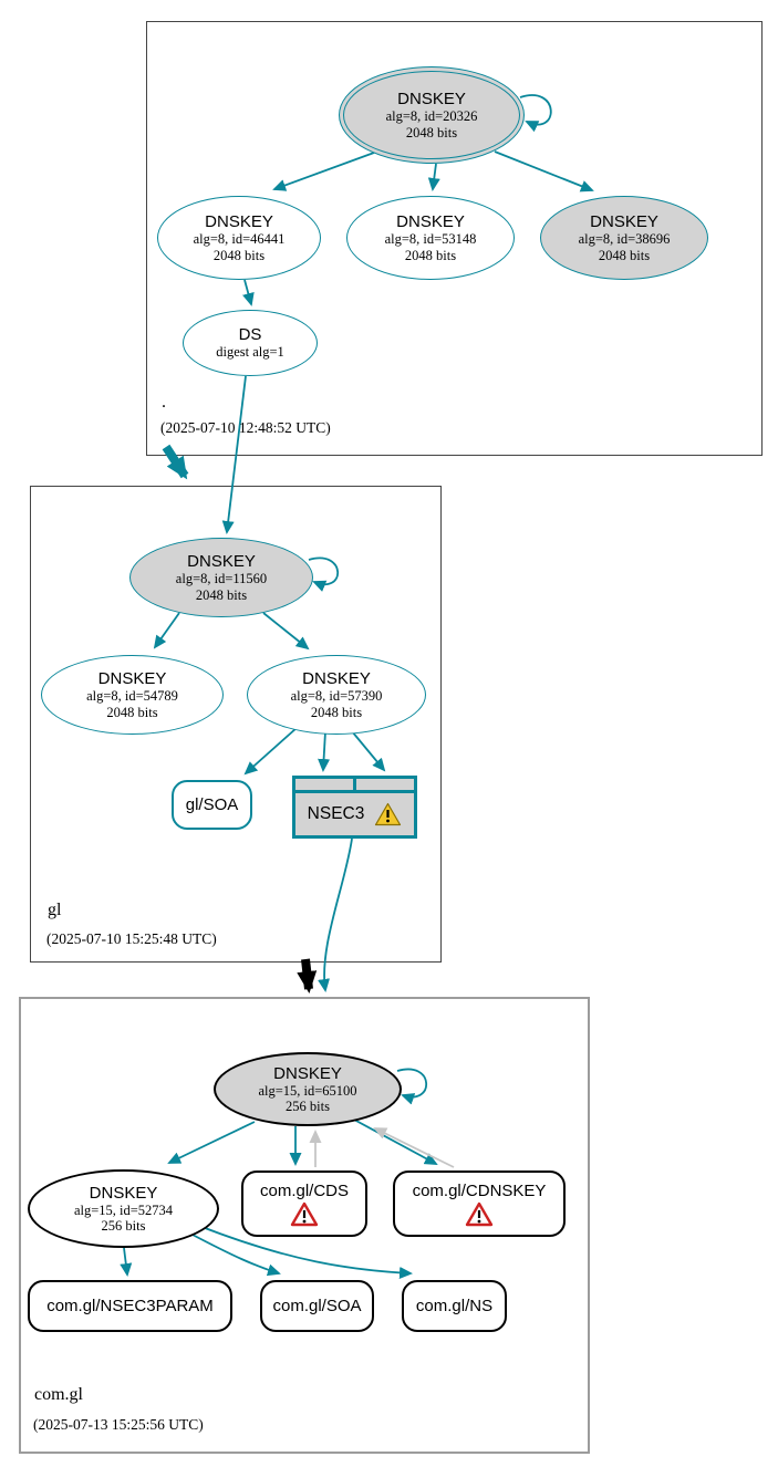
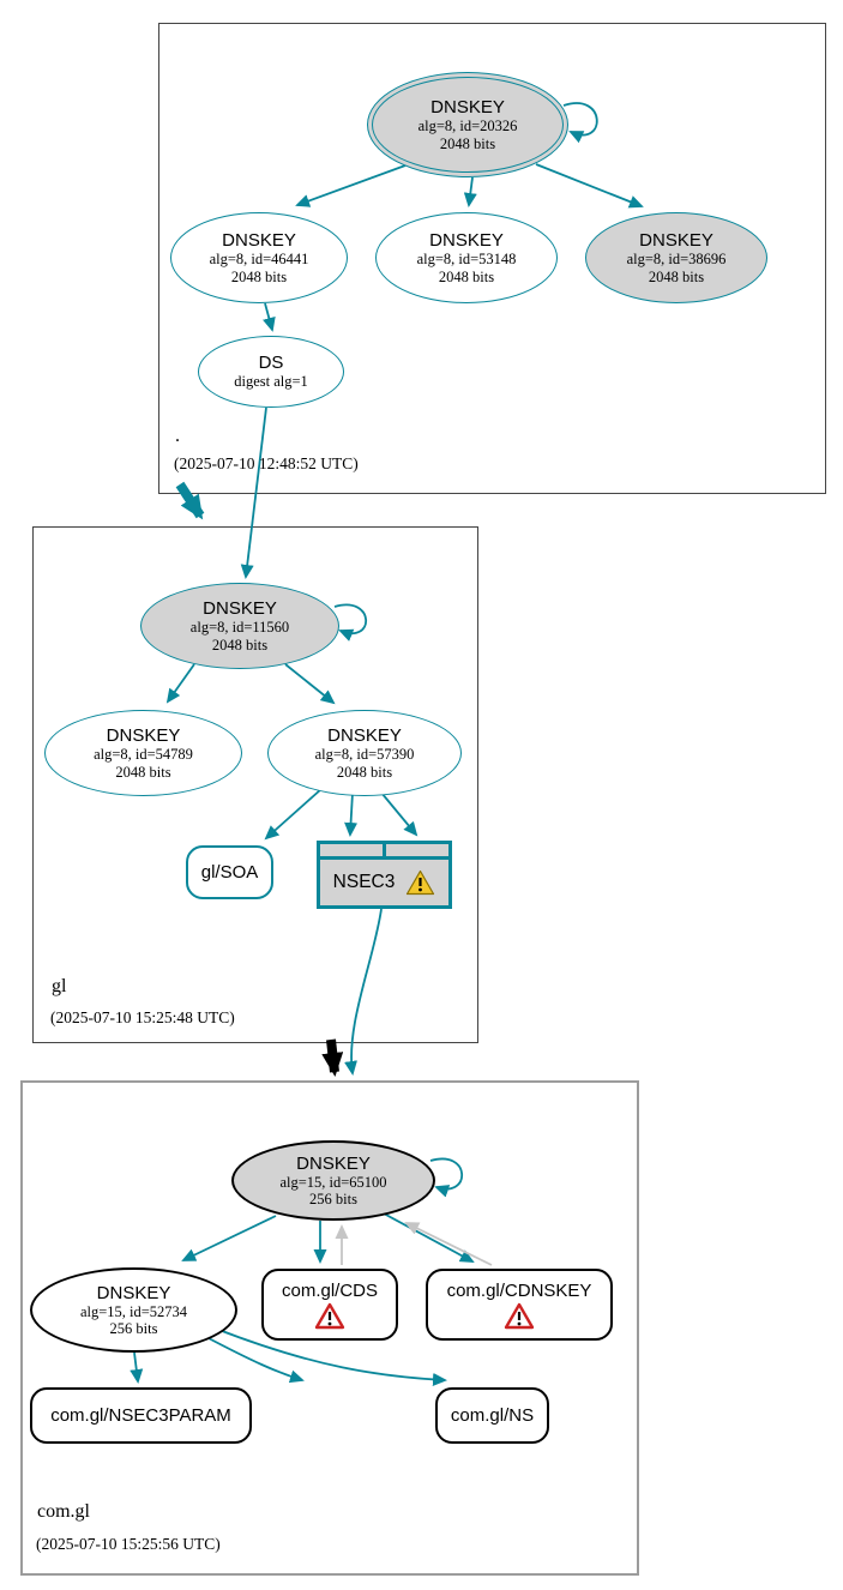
  DNSKEY
  alg=8, id=20326
  2048 bits
  DNSKEY
  alg=8, id=46441
  2048 bits
  DNSKEY
  alg=8, id=53148
  2048 bits
  DNSKEY
  alg=8, id=38696
  2048 bits
  DS
  digest alg=1
  .
  (2025-07-10 12:48:52 UTC)
  DNSKEY
  alg=8, id=11560
  2048 bits
  DNSKEY
  alg=8, id=54789
  2048 bits
  DNSKEY
  alg=8, id=57390
  2048 bits
  gl/SOA
  NSEC3
  gl
  (2025-07-10 15:25:48 UTC)
  DNSKEY
  alg=15, id=65100
  256 bits
  DNSKEY
  alg=15, id=52734
  256 bits
  com.gl/CDS
  com.gl/CDNSKEY
  com.gl/NSEC3PARAM
- com.gl/SOA
  com.gl/NS
  com.gl
- (2025-07-13 15:25:56 UTC)
+ (2025-07-10 15:25:56 UTC)
